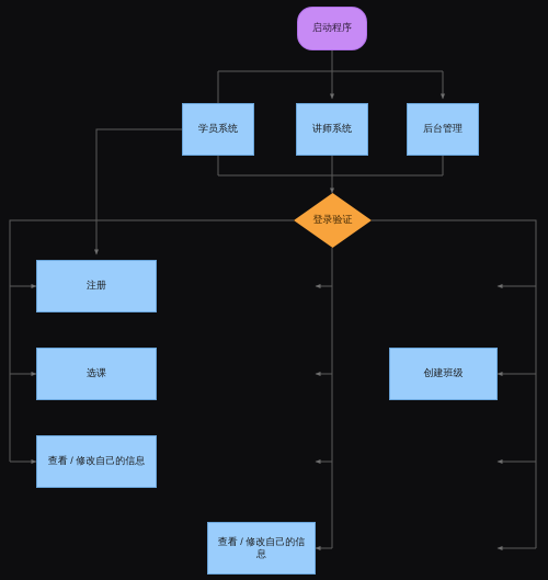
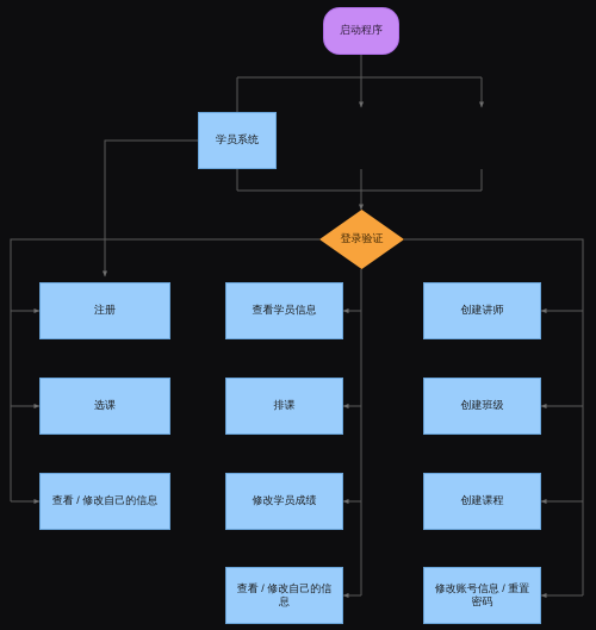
  启动程序
  学员系统
- 讲师系统
- 后台管理
  登录验证
  注册
  选课
  查看 / 修改自己的信息
+ 查看学员信息
+ 排课
+ 修改学员成绩
  查看 / 修改自己的信息
+ 创建讲师
  创建班级
+ 创建课程
+ 修改账号信息 / 重置密码
